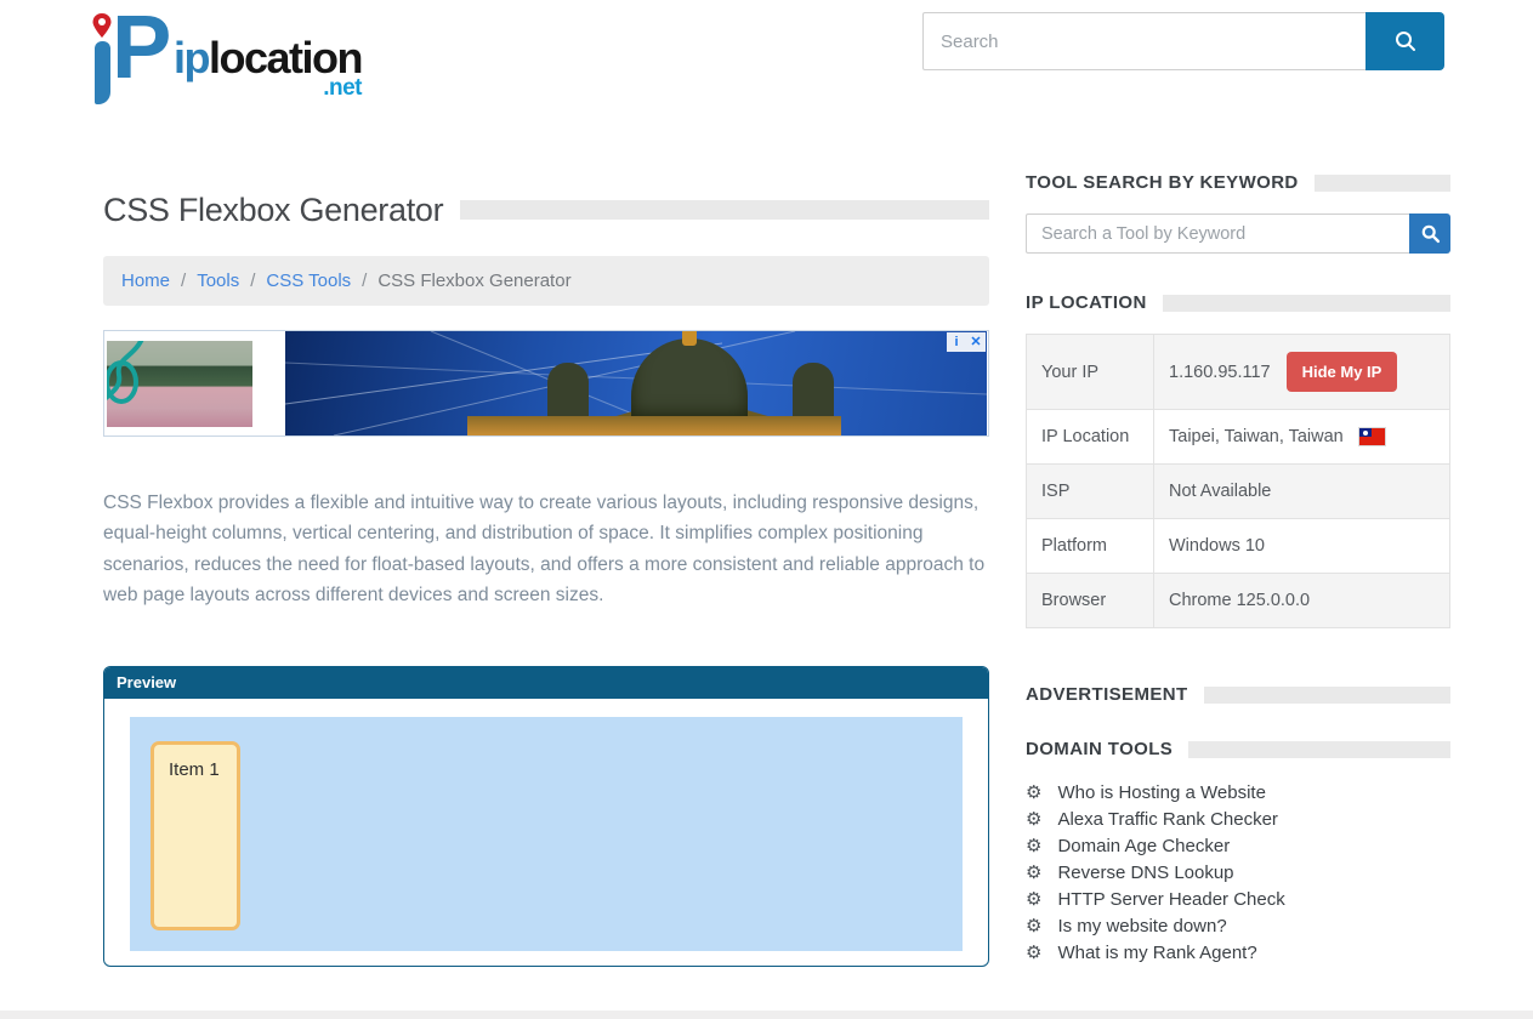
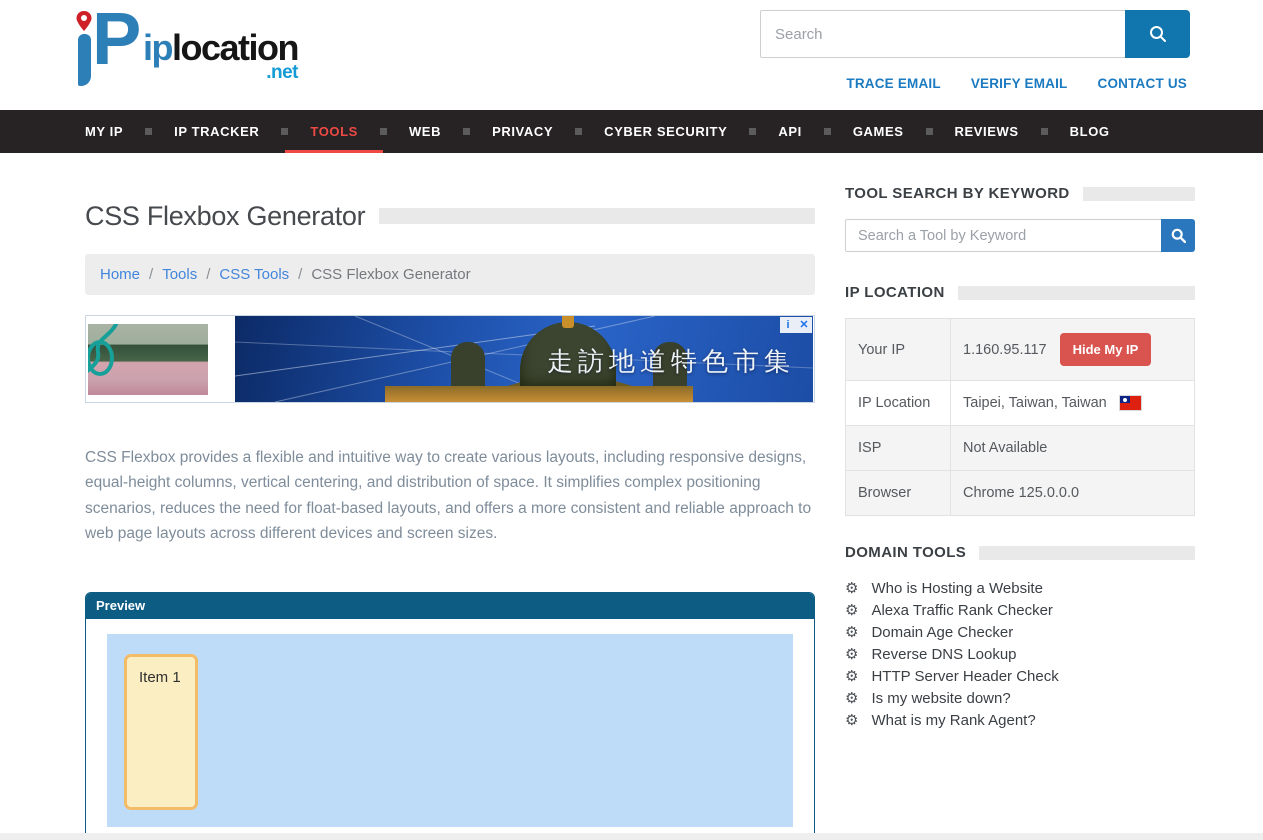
  P
  iplocation
  .net
  Search
+ TRACE EMAIL
+ VERIFY EMAIL
+ CONTACT US
+ MY IP
+ IP TRACKER
+ TOOLS
+ WEB
+ PRIVACY
+ CYBER SECURITY
+ API
+ GAMES
+ REVIEWS
+ BLOG
  CSS Flexbox Generator
  Home
  /
  Tools
  /
  CSS Tools
  /
  CSS Flexbox Generator
+ 走訪地道特色市集
  i
  ✕
  CSS Flexbox provides a flexible and intuitive way to create various layouts, including responsive designs, equal-height columns, vertical centering, and distribution of space. It simplifies complex positioning scenarios, reduces the need for float-based layouts, and offers a more consistent and reliable approach to web page layouts across different devices and screen sizes.
  Preview
  Item 1
  TOOL SEARCH BY KEYWORD
  Search a Tool by Keyword
  IP LOCATION
  Your IP	1.160.95.117 Hide My IP
  IP Location	Taipei, Taiwan, Taiwan
  ISP	Not Available
- Platform	Windows 10
  Browser	Chrome 125.0.0.0
- ADVERTISEMENT
  DOMAIN TOOLS
  ⚙
  Who is Hosting a Website
  ⚙
  Alexa Traffic Rank Checker
  ⚙
  Domain Age Checker
  ⚙
  Reverse DNS Lookup
  ⚙
  HTTP Server Header Check
  ⚙
  Is my website down?
  ⚙
  What is my Rank Agent?
